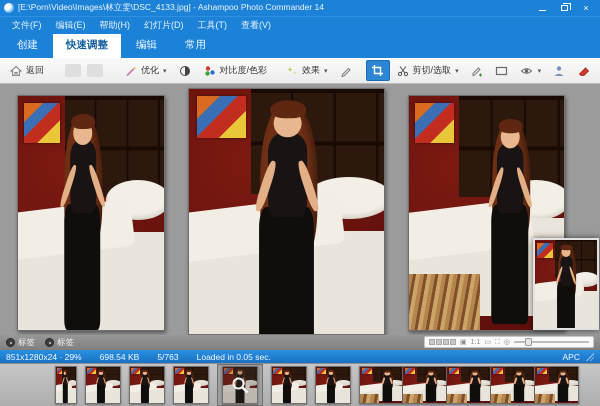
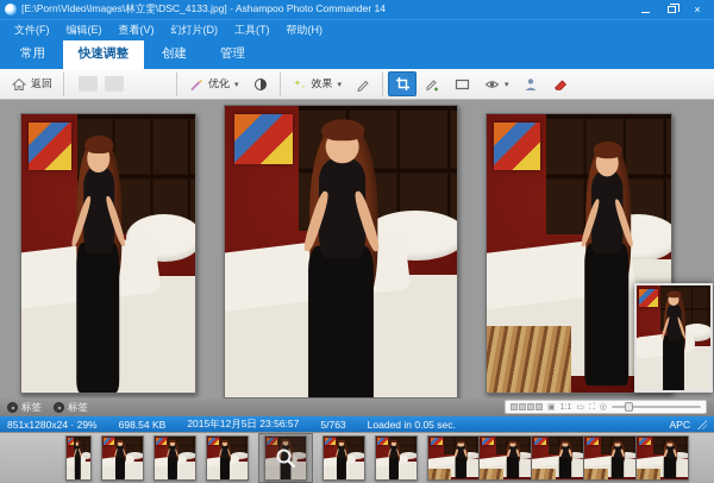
  [E:\Porn\Video\Images\林立雯\DSC_4133.jpg] - Ashampoo Photo Commander 14
  ×
  文件(F)
  编辑(E)
- 帮助(H)
+ 查看(V)
  幻灯片(D)
  工具(T)
- 查看(V)
+ 帮助(H)
- 创建
+ 常用
  快速调整
- 编辑
- 常用
+ 创建
+ 管理
  返回
  优化
- 对比度/色彩
  效果
- 剪切/选取
  标签
  标签
  851x1280x24 · 29%
  698.54 KB
+ 2015年12月5日 23:56:57
  5/763
  Loaded in 0.05 sec.
  APC
